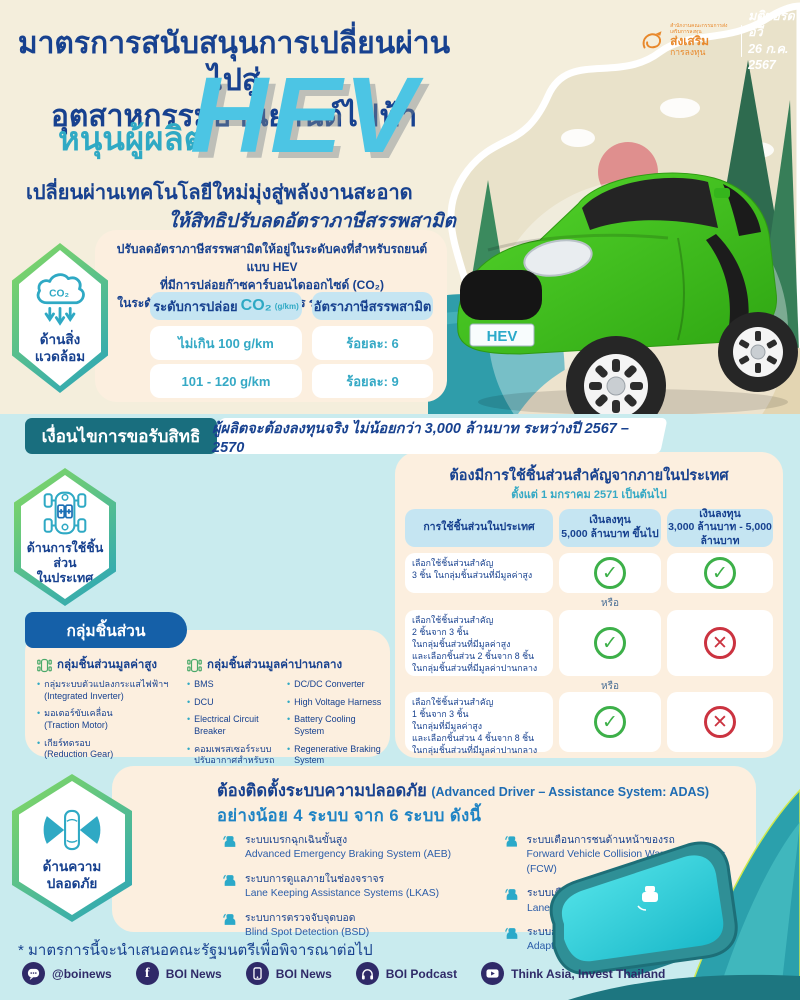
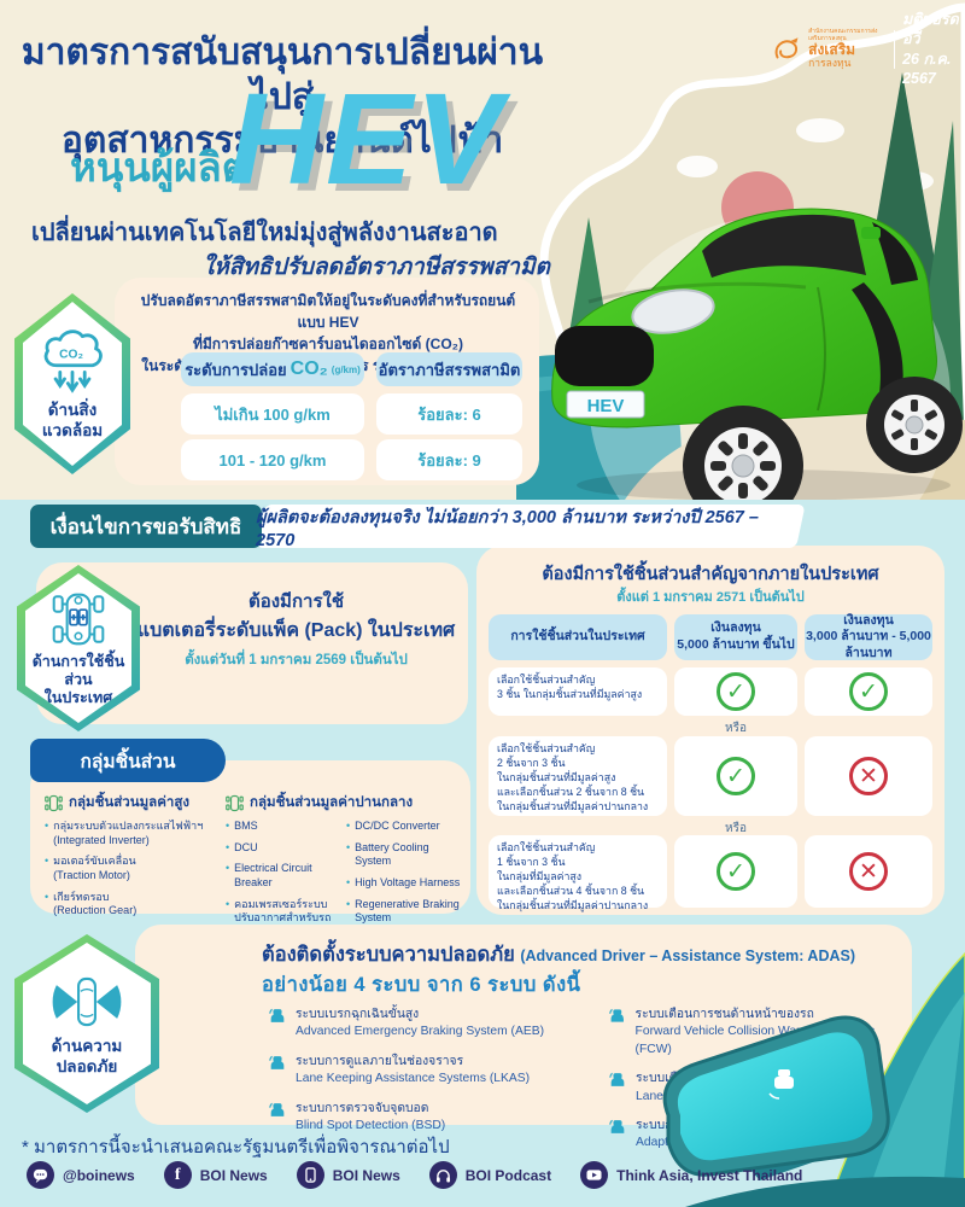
  HEV
  มาตรการสนับสนุนการเปลี่ยนผ่านไปสู่
  อุตสาหกรรมยานยานต์ไฟฟ้า
  หนุนผู้ผลิต
  HEV
  เปลี่ยนผ่านเทคโนโลยีใหม่มุ่งสู่พลังงานสะอาด
  ให้สิทธิปรับลดอัตราภาษีสรรพสามิต
  ส่งเสริม
  การลงทุน
  มติบอร์ดอีวี
  26 ก.ค. 2567
  ปรับลดอัตราภาษีสรรพสามิตให้อยู่ในระดับคงที่สำหรับรถยนต์แบบ HEV
  ที่มีการปล่อยก๊าซคาร์บอนไดออกไซด์ (CO₂)
  ระดับการปล่อย
  CO₂
  (g/km)
  อัตราภาษีสรรพสามิต
  ไม่เกิน 100 g/km
  ร้อยละ: 6
  101 - 120 g/km
  ร้อยละ: 9
  CO₂
  ด้านสิ่งแวดล้อม
  เงื่อนไขการขอรับสิทธิ
  ผู้ผลิตจะต้องลงทุนจริง ไม่น้อยกว่า 3,000 ล้านบาท ระหว่างปี 2567 – 2570
+ ต้องมีการใช้
+ แบตเตอรี่ระดับแพ็ค (Pack) ในประเทศ
+ ตั้งแต่วันที่ 1 มกราคม 2569 เป็นต้นไป
  ด้านการใช้ชิ้นส่วน
  ในประเทศ
  กลุ่มชิ้นส่วน
  กลุ่มชิ้นส่วนมูลค่าสูง
  •
  กลุ่มระบบตัวแปลงกระแสไฟฟ้าฯ
  (Integrated Inverter)
  •
  มอเตอร์ขับเคลื่อน
  (Traction Motor)
  •
  เกียร์ทดรอบ
  (Reduction Gear)
  กลุ่มชิ้นส่วนมูลค่าปานกลาง
  •
  BMS
  •
  DCU
  •
  Electrical Circuit Breaker
  •
  คอมเพรสเซอร์ระบบ
  ปรับอากาศสำหรับรถ
  •
  DC/DC Converter
  •
- High Voltage Harness
+ Battery Cooling System
  •
- Battery Cooling System
+ High Voltage Harness
  •
  Regenerative Braking
  System
  ต้องมีการใช้ชิ้นส่วนสำคัญจากภายในประเทศ
  ตั้งแต่ 1 มกราคม 2571 เป็นต้นไป
  การใช้ชิ้นส่วนในประเทศ
  เงินลงทุน
  5,000 ล้านบาท ขึ้นไป
  เงินลงทุน
  3,000 ล้านบาท - 5,000 ล้านบาท
  เลือกใช้ชิ้นส่วนสำคัญ
  3 ชิ้น ในกลุ่มชิ้นส่วนที่มีมูลค่าสูง
  ✓
  ✓
  หรือ
  เลือกใช้ชิ้นส่วนสำคัญ
  2 ชิ้นจาก 3 ชิ้น
  ในกลุ่มชิ้นส่วนที่มีมูลค่าสูง
  และเลือกชิ้นส่วน 2 ชิ้นจาก 8 ชิ้น
  ในกลุ่มชิ้นส่วนที่มีมูลค่าปานกลาง
  ✓
  ✕
  หรือ
  เลือกใช้ชิ้นส่วนสำคัญ
  1 ชิ้นจาก 3 ชิ้น
  ในกลุ่มที่มีมูลค่าสูง
  และเลือกชิ้นส่วน 4 ชิ้นจาก 8 ชิ้น
  ในกลุ่มชิ้นส่วนที่มีมูลค่าปานกลาง
  ✓
  ✕
  ต้องติดตั้งระบบความปลอดภัย (Advanced Driver – Assistance System: ADAS)
  อย่างน้อย 4 ระบบ จาก 6 ระบบ ดังนี้
  ระบบเบรกฉุกเฉินขั้นสูง
  Advanced Emergency Braking System (AEB)
  ระบบการดูแลภายในช่องจราจร
  Lane Keeping Assistance Systems (LKAS)
  ระบบการตรวจจับจุดบอด
  Blind Spot Detection (BSD)
  ระบบเตือนการชนด้านหน้าของรถ
  ด้านความปลอดภัย
  * มาตรการนี้จะนำเสนอคณะรัฐมนตรีเพื่อพิจารณาต่อไป
  @boinews
  f
  BOI News
  BOI News
  BOI Podcast
  Think Asia, Invest Thailand
